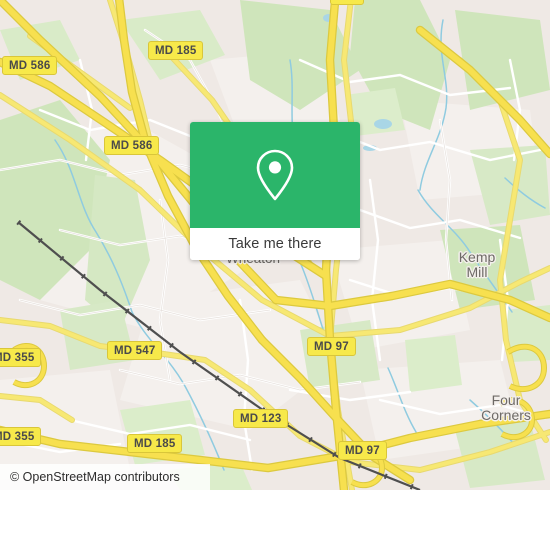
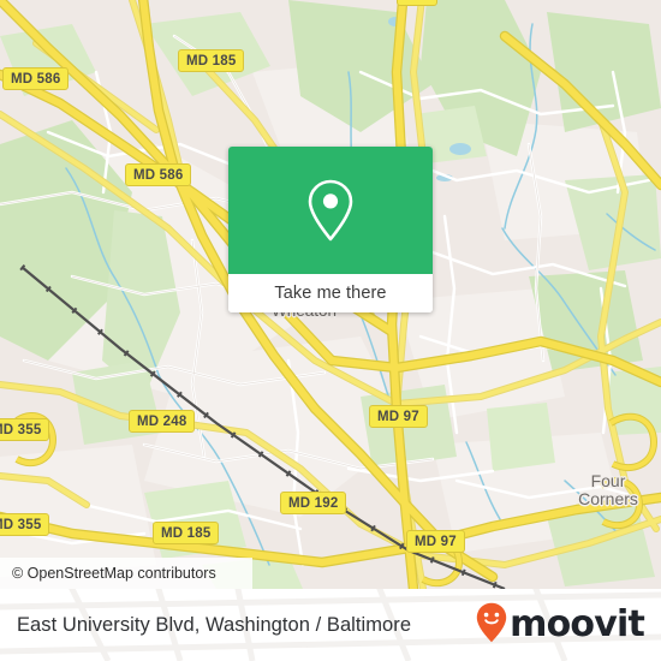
- Kemp
- Mill
  Four
  Corners
  MD 586
  MD 185
  MD 586
  D 355
- MD 547
+ MD 248
  MD 97
  D 355
  MD 185
- MD 123
+ MD 192
  MD 97
  Take me there
  © OpenStreetMap contributors
+ East University Blvd, Washington / Baltimore
+ moovit
